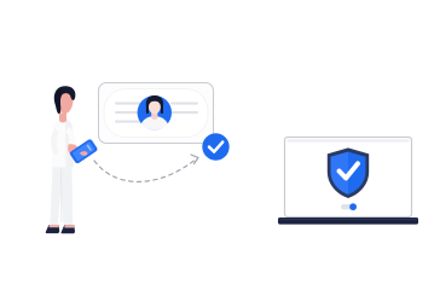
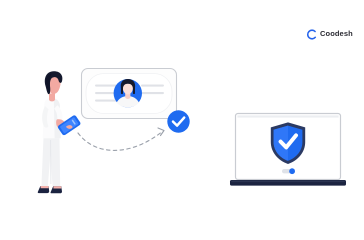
+ Coodesh
